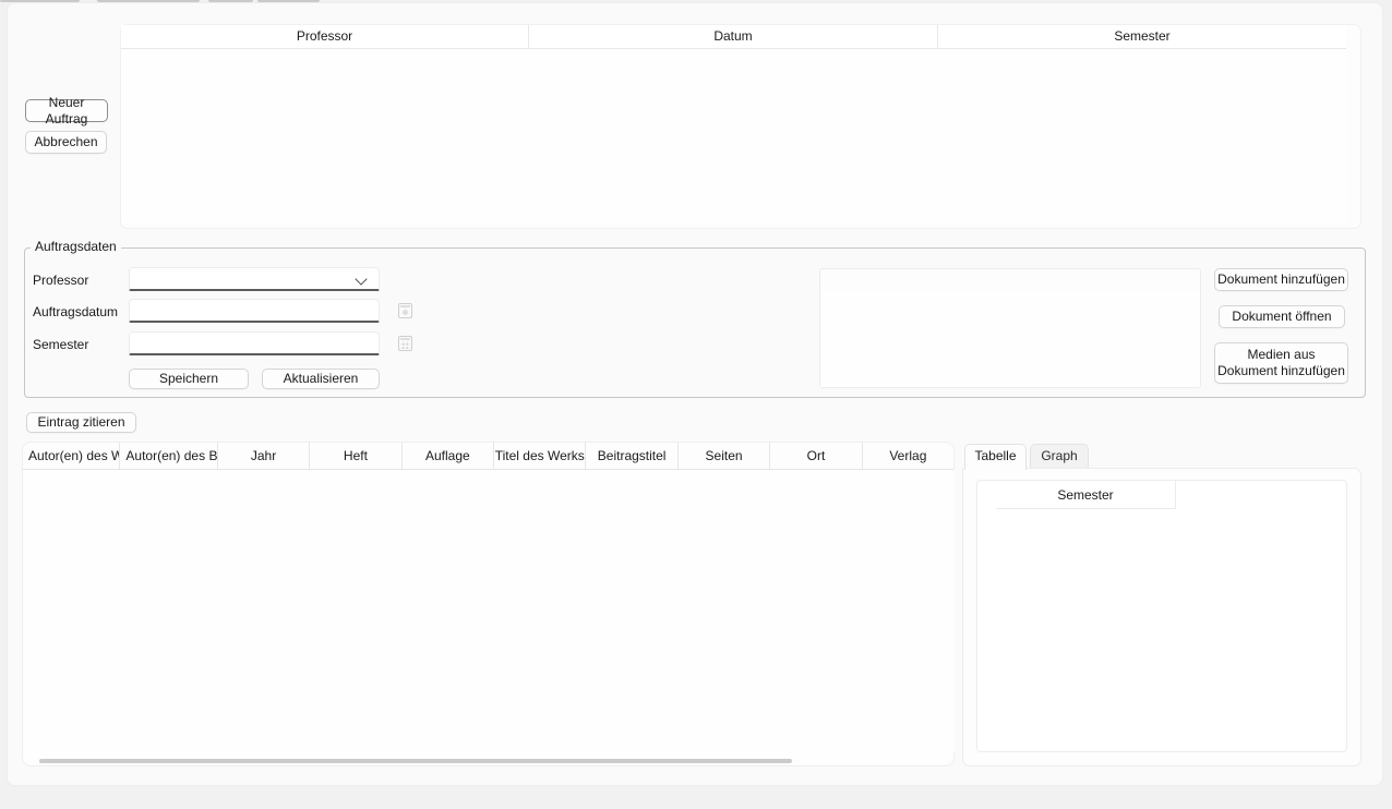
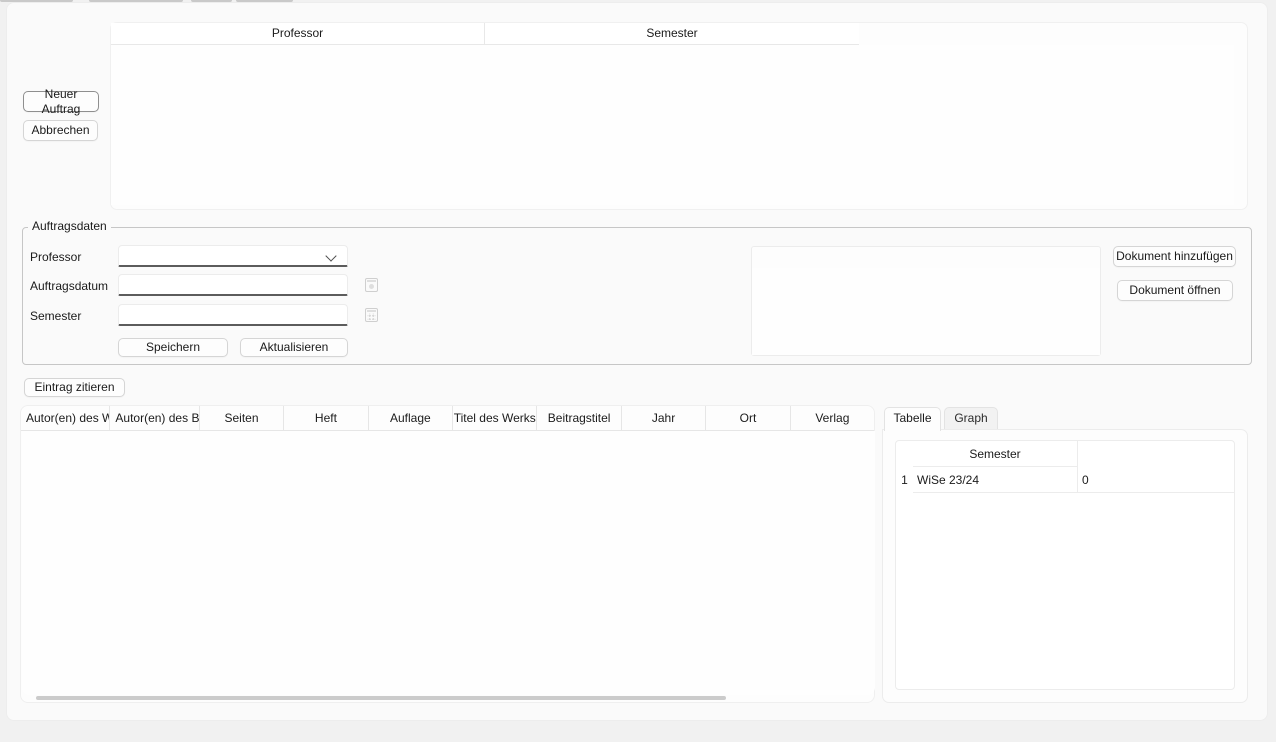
  Professor
- Datum
  Semester
  Neuer Auftrag
  Abbrechen
  Auftragsdaten
  Professor
  Auftragsdatum
  Semester
  Speichern
  Aktualisieren
  Dokument hinzufügen
  Dokument öffnen
- Medien aus Dokument hinzufügen
  Eintrag zitieren
  Autor(en) des W
- Jahr
+ Seiten
  Heft
  Auflage
  Titel des Werks
  Beitragstitel
- Seiten
+ Jahr
  Ort
  Verlag
  Tabelle
  Graph
  Semester
+ 1
+ WiSe 23/24
+ 0
